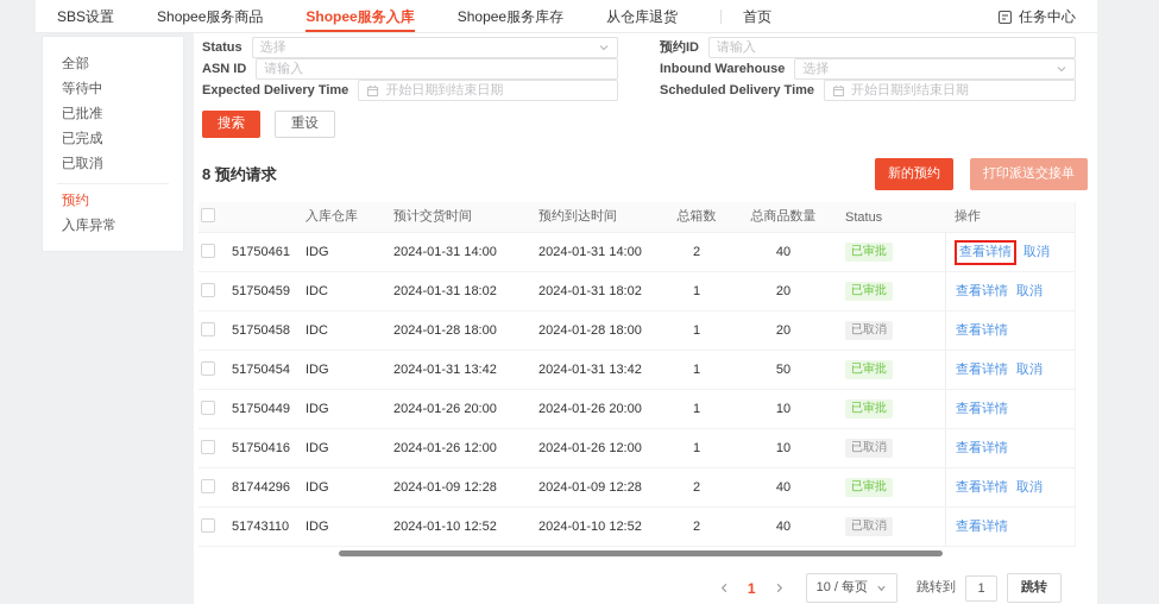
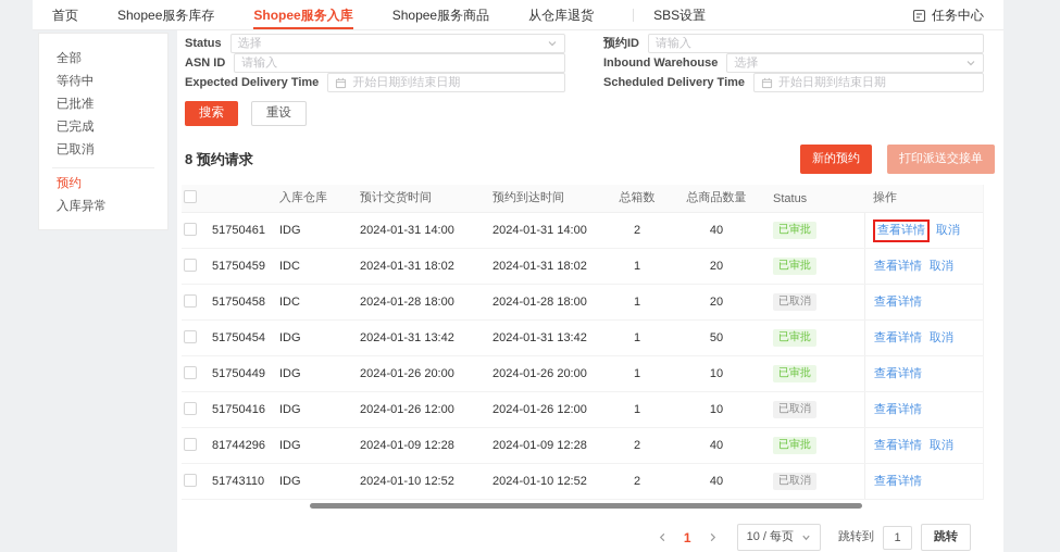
- SBS设置
+ 首页
- Shopee服务商品
+ Shopee服务库存
  Shopee服务入库
- Shopee服务库存
+ Shopee服务商品
  从仓库退货
- 首页
+ SBS设置
  任务中心
  全部
  等待中
  已批准
  已完成
  已取消
  预约
  入库异常
  Status
  选择
  ASN ID
  请输入
  Expected Delivery Time
  开始日期到结束日期
  预约ID
  请输入
  Inbound Warehouse
  选择
  Scheduled Delivery Time
  开始日期到结束日期
  搜索
  重设
  8 预约请求
  新的预约
  打印派送交接单
  入库仓库
  预计交货时间
  预约到达时间
  总箱数
  总商品数量
  Status
  操作
  51750461
  IDG
  2024-01-31 14:00
  2024-01-31 14:00
  2
  40
  已审批
  查看详情
  取消
  51750459
  IDC
  2024-01-31 18:02
  2024-01-31 18:02
  1
  20
  已审批
  查看详情
  取消
  51750458
  IDC
  2024-01-28 18:00
  2024-01-28 18:00
  1
  20
  已取消
  查看详情
  51750454
  IDG
  2024-01-31 13:42
  2024-01-31 13:42
  1
  50
  已审批
  查看详情
  取消
  51750449
  IDG
  2024-01-26 20:00
  2024-01-26 20:00
  1
  10
  已审批
  查看详情
  51750416
  IDG
  2024-01-26 12:00
  2024-01-26 12:00
  1
  10
  已取消
  查看详情
  81744296
  IDG
  2024-01-09 12:28
  2024-01-09 12:28
  2
  40
  已审批
  查看详情
  取消
  51743110
  IDG
  2024-01-10 12:52
  2024-01-10 12:52
  2
  40
  已取消
  查看详情
  1
  10 / 每页
  跳转到
  1
  跳转
